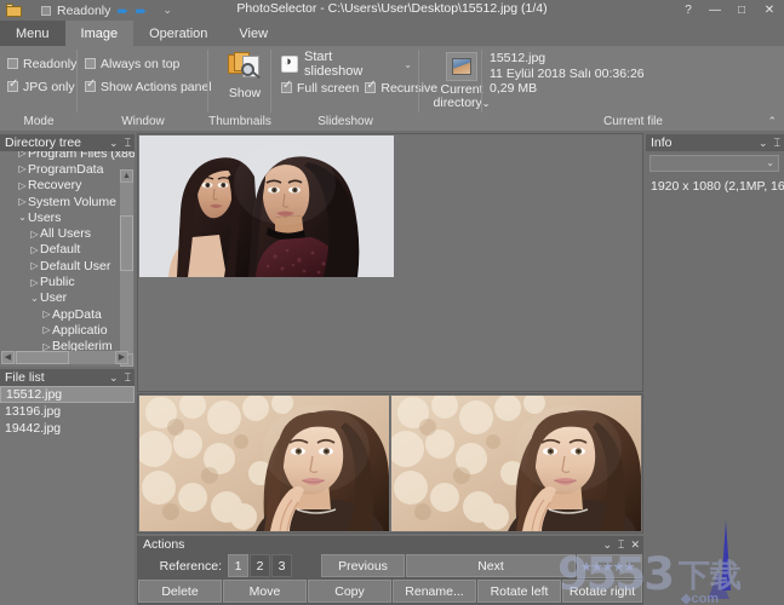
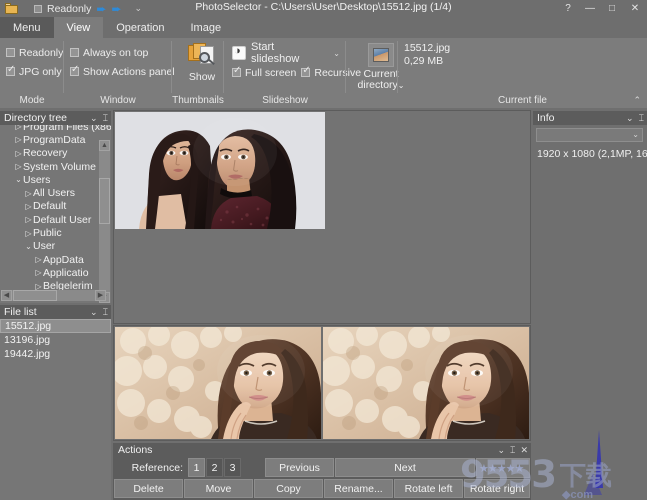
  Readonly
  ➨
  ➨
  ⌄
  PhotoSelector - C:\Users\User\Desktop\15512.jpg (1/4)
  ?
  —
  □
  ✕
  Menu
- Image
+ View
  Operation
- View
+ Image
  Readonly
  JPG only
  Mode
  Always on top
  Show Actions panel
  Window
  Show
  Thumbnails
  Start slideshow
  ⌄
  Full screen
  Recurive
  Slideshow
  Curren
  directory⌄
  15512.jpg
- 11 Eylül 2018 Salı 00:36:26
  0,29 MB
  Current file
  ⌃
  Directory tree
  ⌄
  ⌶
  ▷
  Program Files (x86
  ▷
  ProgramData
  ▷
  Recovery
  ▷
  System Volume
  ⌄
  Users
  ▷
  All Users
  ▷
  Default
  ▷
  Default User
  ▷
  Public
  ⌄
  User
  ▷
  AppData
  ▷
  Applicatio
  ▷
  Belgelerim
  File list
  ⌄
  ⌶
  15512.jpg
  13196.jpg
  19442.jpg
  Info
  ⌄
  ⌶
  ⌄
  1920 x 1080 (2,1MP, 16
  Actions
  ⌄
  ⌶
  ✕
  Reference:
  1
  2
  3
  Previous
  Next
  ★★★★★
  Delete
  Move
  Copy
  Rename...
  Rotate left
  Rotate right
  9553
  下载
  ◆com
